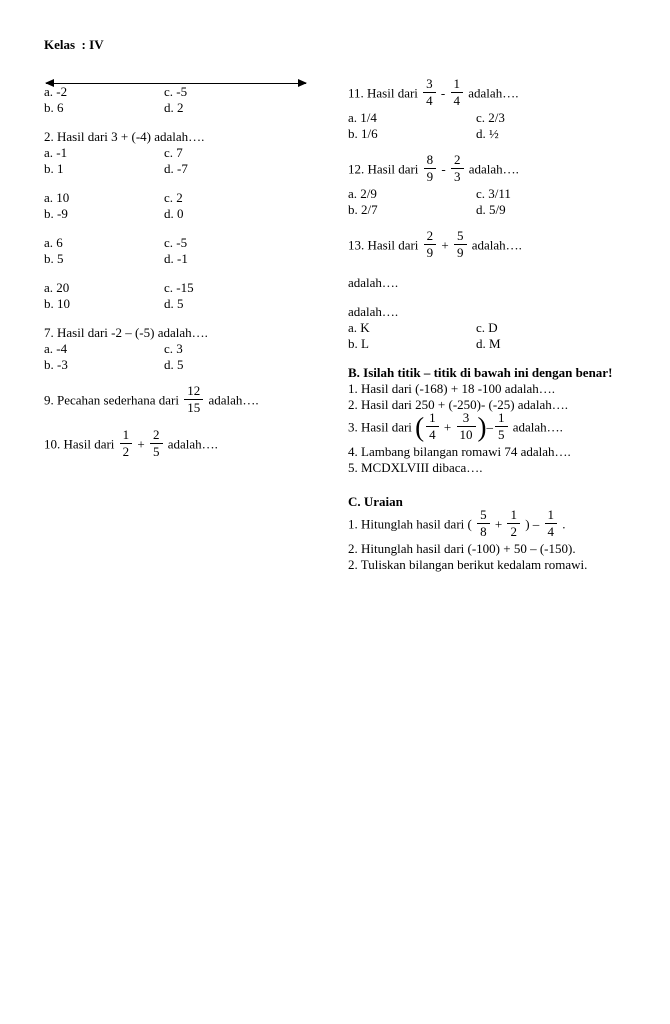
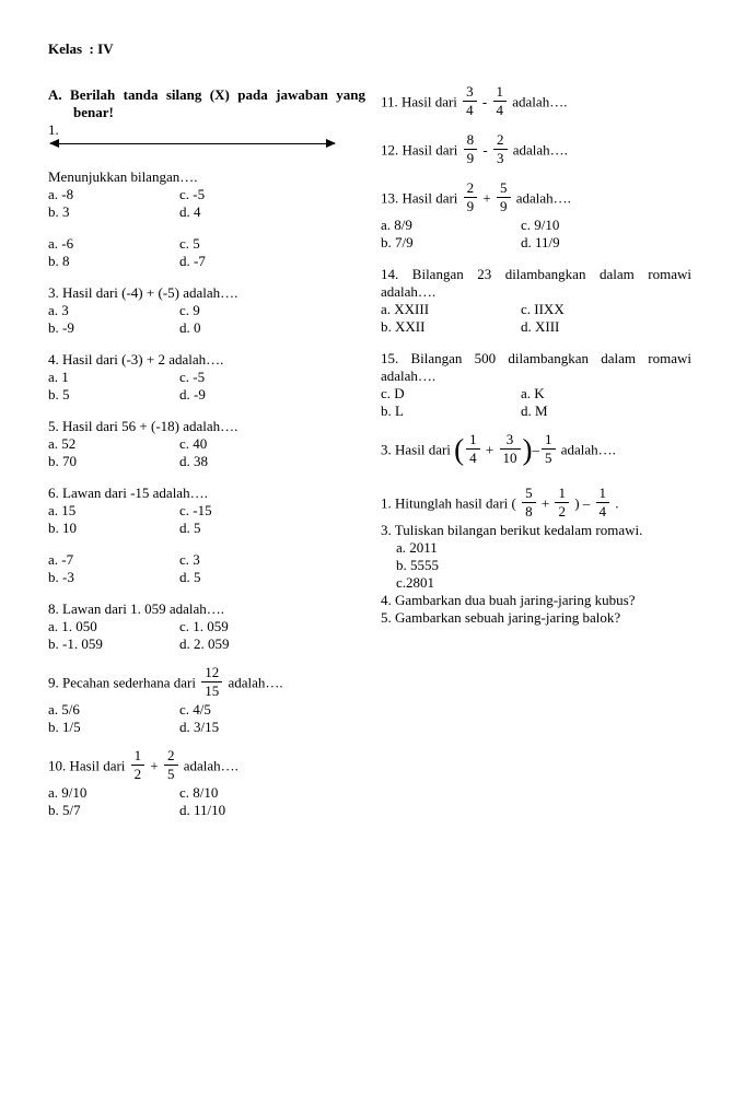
  Kelas : IV
+ A. Berilah tanda silang (X) pada jawaban yang
+ benar!
+ 1.
+ Menunjukkan bilangan….
- a. -2
+ a. -8
- b. 6
+ b. 3
  c. -5
- d. 2
+ d. 4
- 2. Hasil dari 3 + (-4) adalah….
- a. -1
+ a. -6
- b. 1
+ b. 8
- c. 7
+ c. 5
  d. -7
+ 3. Hasil dari (-4) + (-5) adalah….
- a. 10
+ a. 3
  b. -9
- c. 2
+ c. 9
  d. 0
+ 4. Hasil dari (-3) + 2 adalah….
- a. 6
+ a. 1
  b. 5
  c. -5
- d. -1
+ d. -9
+ 5. Hasil dari 56 + (-18) adalah….
+ a. 52
+ b. 70
+ c. 40
+ d. 38
+ 6. Lawan dari -15 adalah….
- a. 20
+ a. 15
  b. 10
  c. -15
  d. 5
- 7. Hasil dari -2 – (-5) adalah….
- a. -4
+ a. -7
  b. -3
  c. 3
  d. 5
+ 8. Lawan dari 1. 059 adalah….
+ a. 1. 050
+ b. -1. 059
+ c. 1. 059
+ d. 2. 059
  9. Pecahan sederhana dari
  12
  15
  adalah….
+ a. 5/6
+ b. 1/5
+ c. 4/5
+ d. 3/15
  10. Hasil dari
  1
  2
  +
  2
  5
  adalah….
+ a. 9/10
+ b. 5/7
+ c. 8/10
+ d. 11/10
  11. Hasil dari
  3
  4
  -
  1
  4
  adalah….
- a. 1/4
- b. 1/6
- c. 2/3
- d. ½
  12. Hasil dari
  8
  9
  -
  2
  3
  adalah….
- a. 2/9
- b. 2/7
- c. 3/11
- d. 5/9
  13. Hasil dari
  2
  9
  +
  5
  9
  adalah….
+ a. 8/9
+ b. 7/9
+ c. 9/10
+ d. 11/9
+ 14. Bilangan 23 dilambangkan dalam romawi
  adalah….
+ a. XXIII
+ b. XXII
+ c. IIXX
+ d. XIII
+ 15. Bilangan 500 dilambangkan dalam romawi
  adalah….
- a. K
+ c. D
  b. L
- c. D
+ a. K
  d. M
- B. Isilah titik – titik di bawah ini dengan benar!
- 1. Hasil dari (-168) + 18 -100 adalah….
- 2. Hasil dari 250 + (-250)- (-25) adalah….
  3. Hasil dari (
  1
  4
  +
  3
  10
  )–
  1
  5
  adalah….
- 4. Lambang bilangan romawi 74 adalah….
- 5. MCDXLVIII dibaca….
- C. Uraian
  1. Hitunglah hasil dari (
  5
  8
  +
  1
  2
  ) –
  1
  4
  .
- 2. Hitunglah hasil dari (-100) + 50 – (-150).
- 2. Tuliskan bilangan berikut kedalam romawi.
+ 3. Tuliskan bilangan berikut kedalam romawi.
+ a. 2011
+ b. 5555
+ c.2801
+ 4. Gambarkan dua buah jaring-jaring kubus?
+ 5. Gambarkan sebuah jaring-jaring balok?
